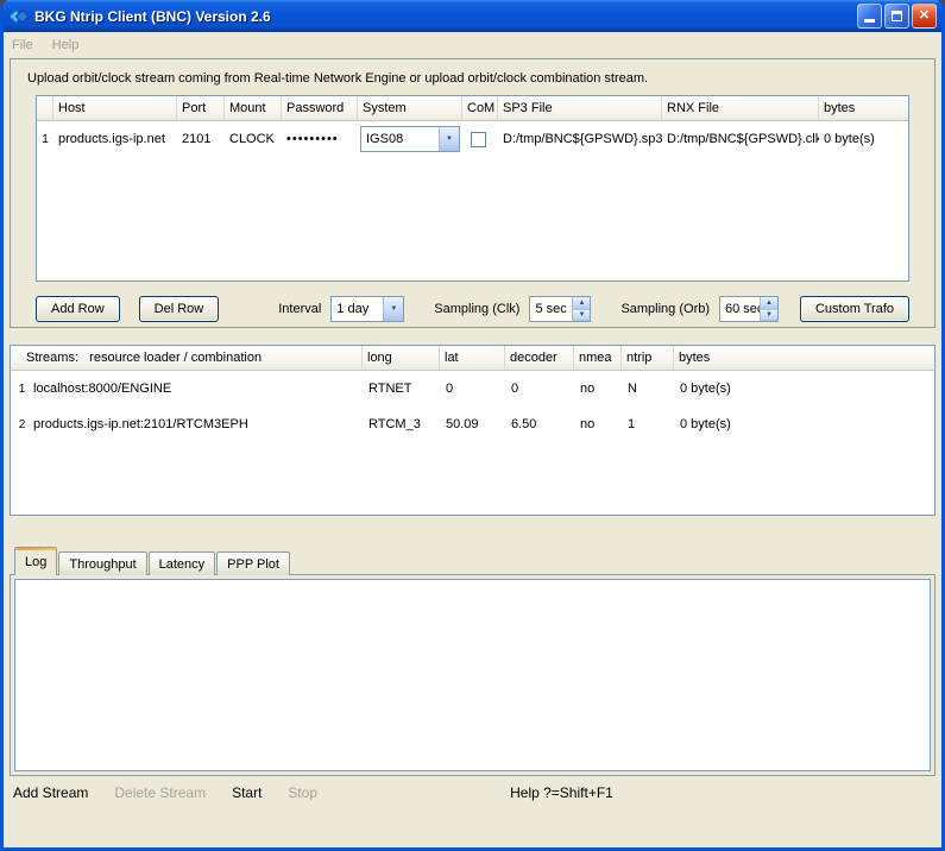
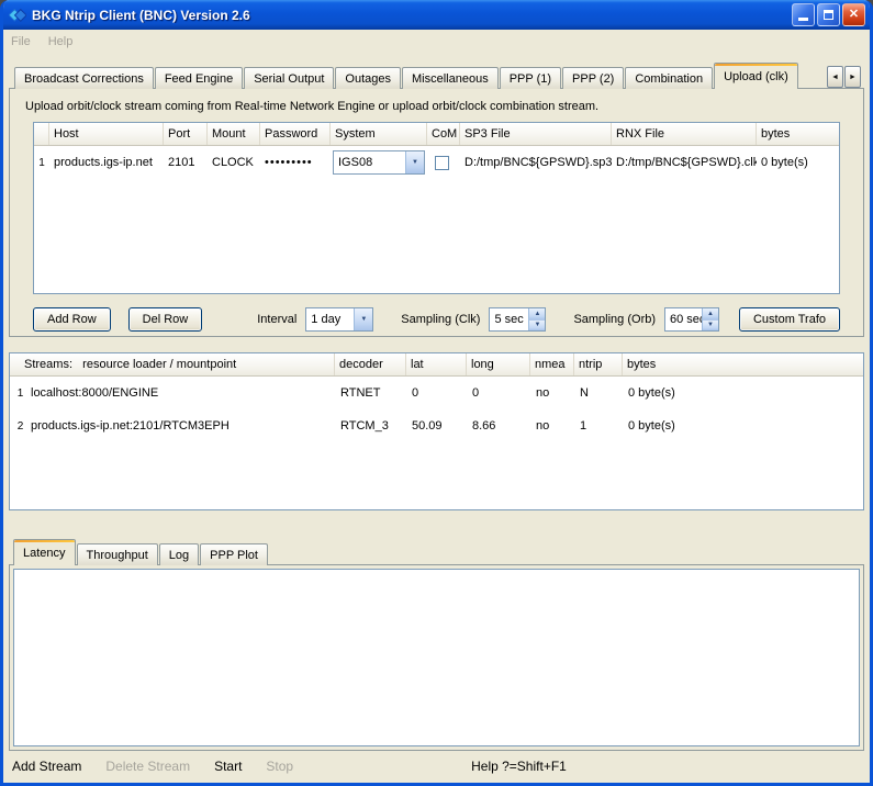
  BKG Ntrip Client (BNC) Version 2.6
  ✕
  File
  Help
+ Broadcast Corrections
+ Feed Engine
+ Serial Output
+ Outages
+ Miscellaneous
+ PPP (1)
+ PPP (2)
+ Combination
+ Upload (clk)
  Upload orbit/clock stream coming from Real-time Network Engine or upload orbit/clock combination stream.
  Host
  Port
  Mount
  Password
  System
  CoM
  SP3 File
  RNX File
  bytes
  1
  products.igs-ip.net
  2101
  CLOCK
  •••••••••
  IGS08
  D:/tmp/BNC${GPSWD}.sp3
  D:/tmp/BNC${GPSWD}.clk
  0 byte(s)
  Add Row
  Del Row
  Interval
  1 day
  Sampling (Clk)
  5 sec
  Sampling (Orb)
  60 se
  Custom Trafo
- Streams: resource loader / combination
+ Streams: resource loader / mountpoint
- long
+ decoder
  lat
- decoder
+ long
  nmea
  ntrip
  bytes
  1
  localhost:8000/ENGINE
  RTNET
  0
  0
  no
  N
  0 byte(s)
  2
  products.igs-ip.net:2101/RTCM3EPH
  RTCM_3
  50.09
- 6.50
+ 8.66
  no
  1
  0 byte(s)
- Log
+ Latency
  Throughput
- Latency
+ Log
  PPP Plot
  Add Stream
  Delete Stream
  Start
  Stop
  Help ?=Shift+F1
